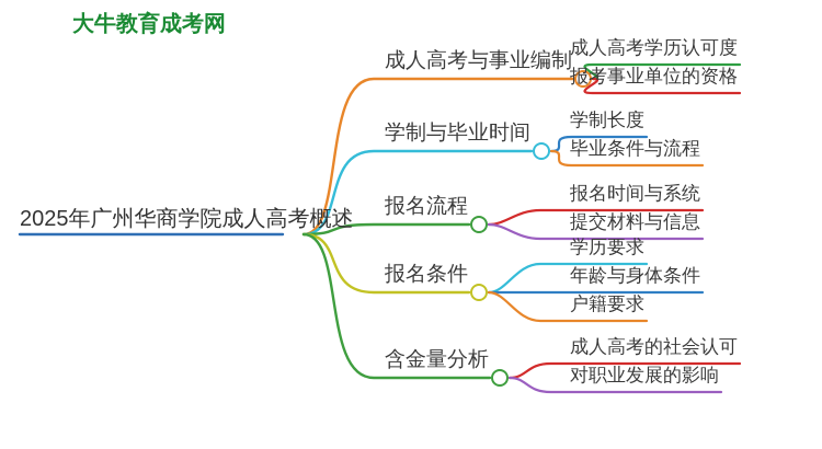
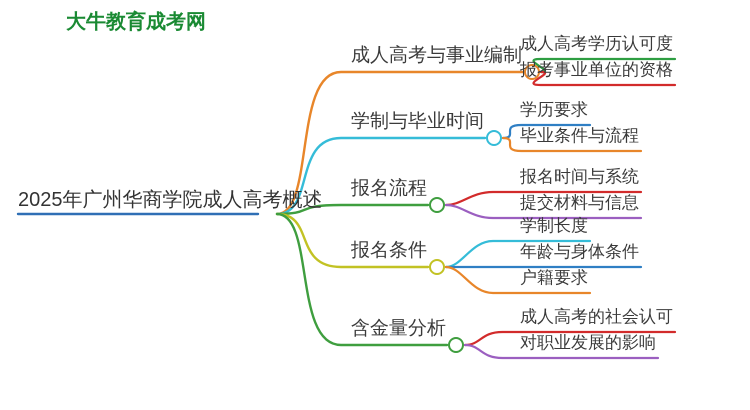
  大牛教育成考网
  2025年广州华商学院成人高考概述
  成人高考与事业编制
  成人高考学历认可度
  报考事业单位的资格
  学制与毕业时间
- 学制长度
+ 学历要求
  毕业条件与流程
  报名流程
  报名时间与系统
  提交材料与信息
  报名条件
- 学历要求
+ 学制长度
  年龄与身体条件
  户籍要求
  含金量分析
  成人高考的社会认可
  对职业发展的影响
